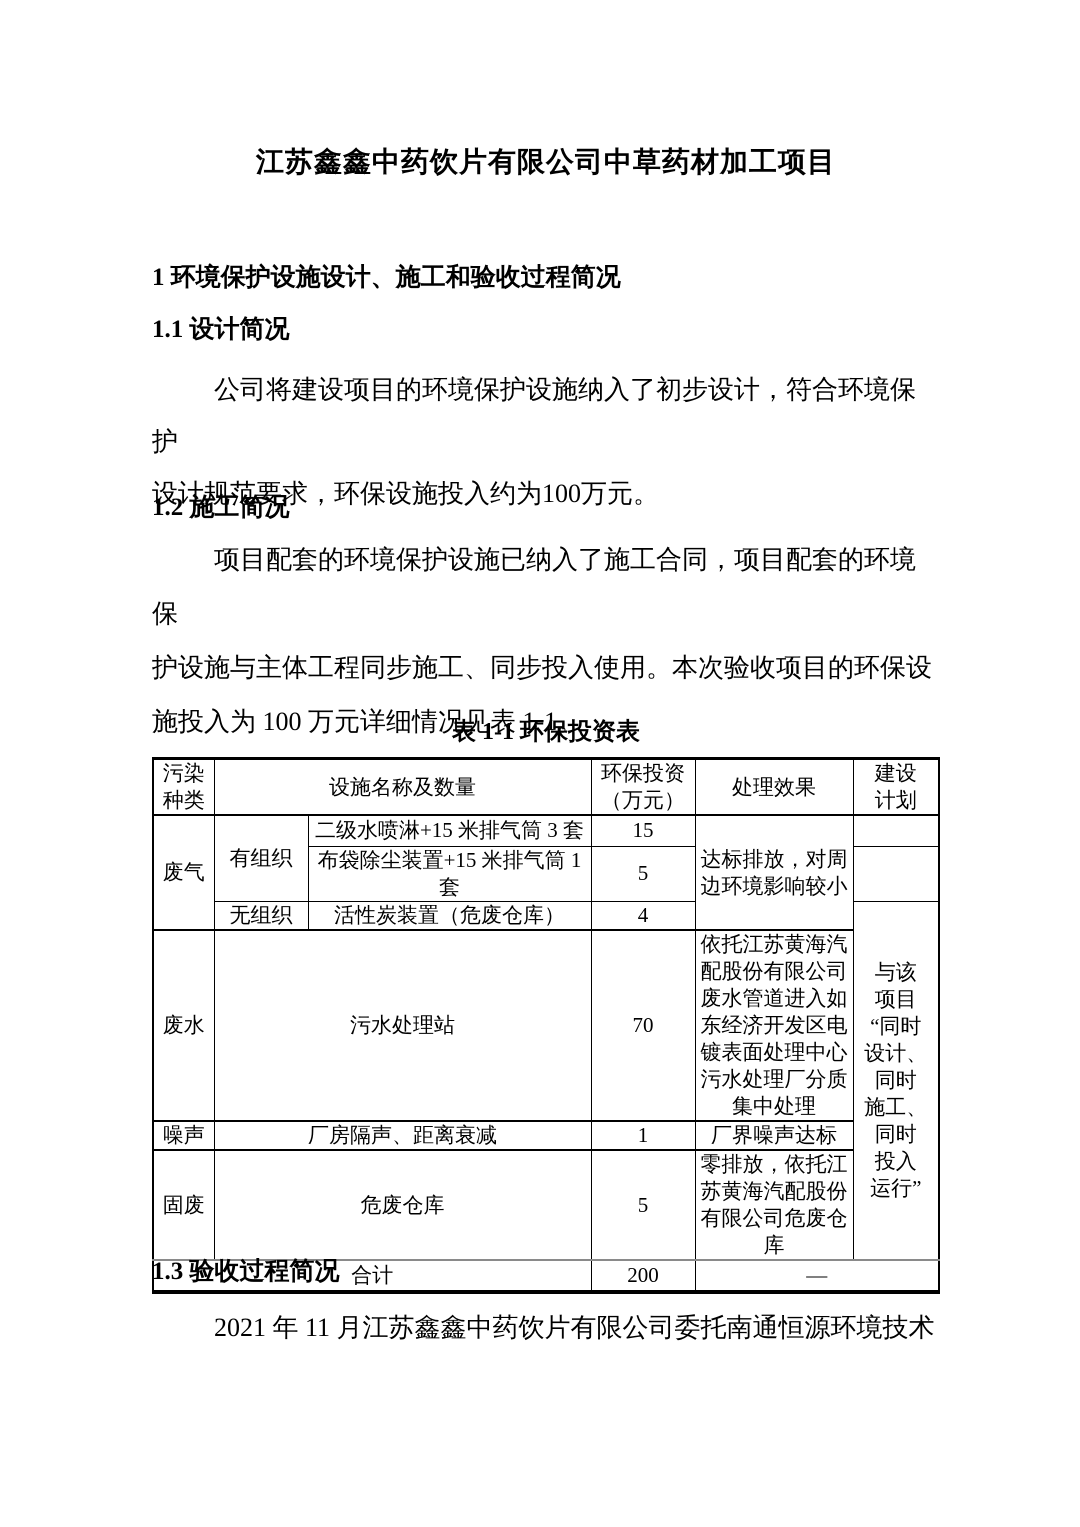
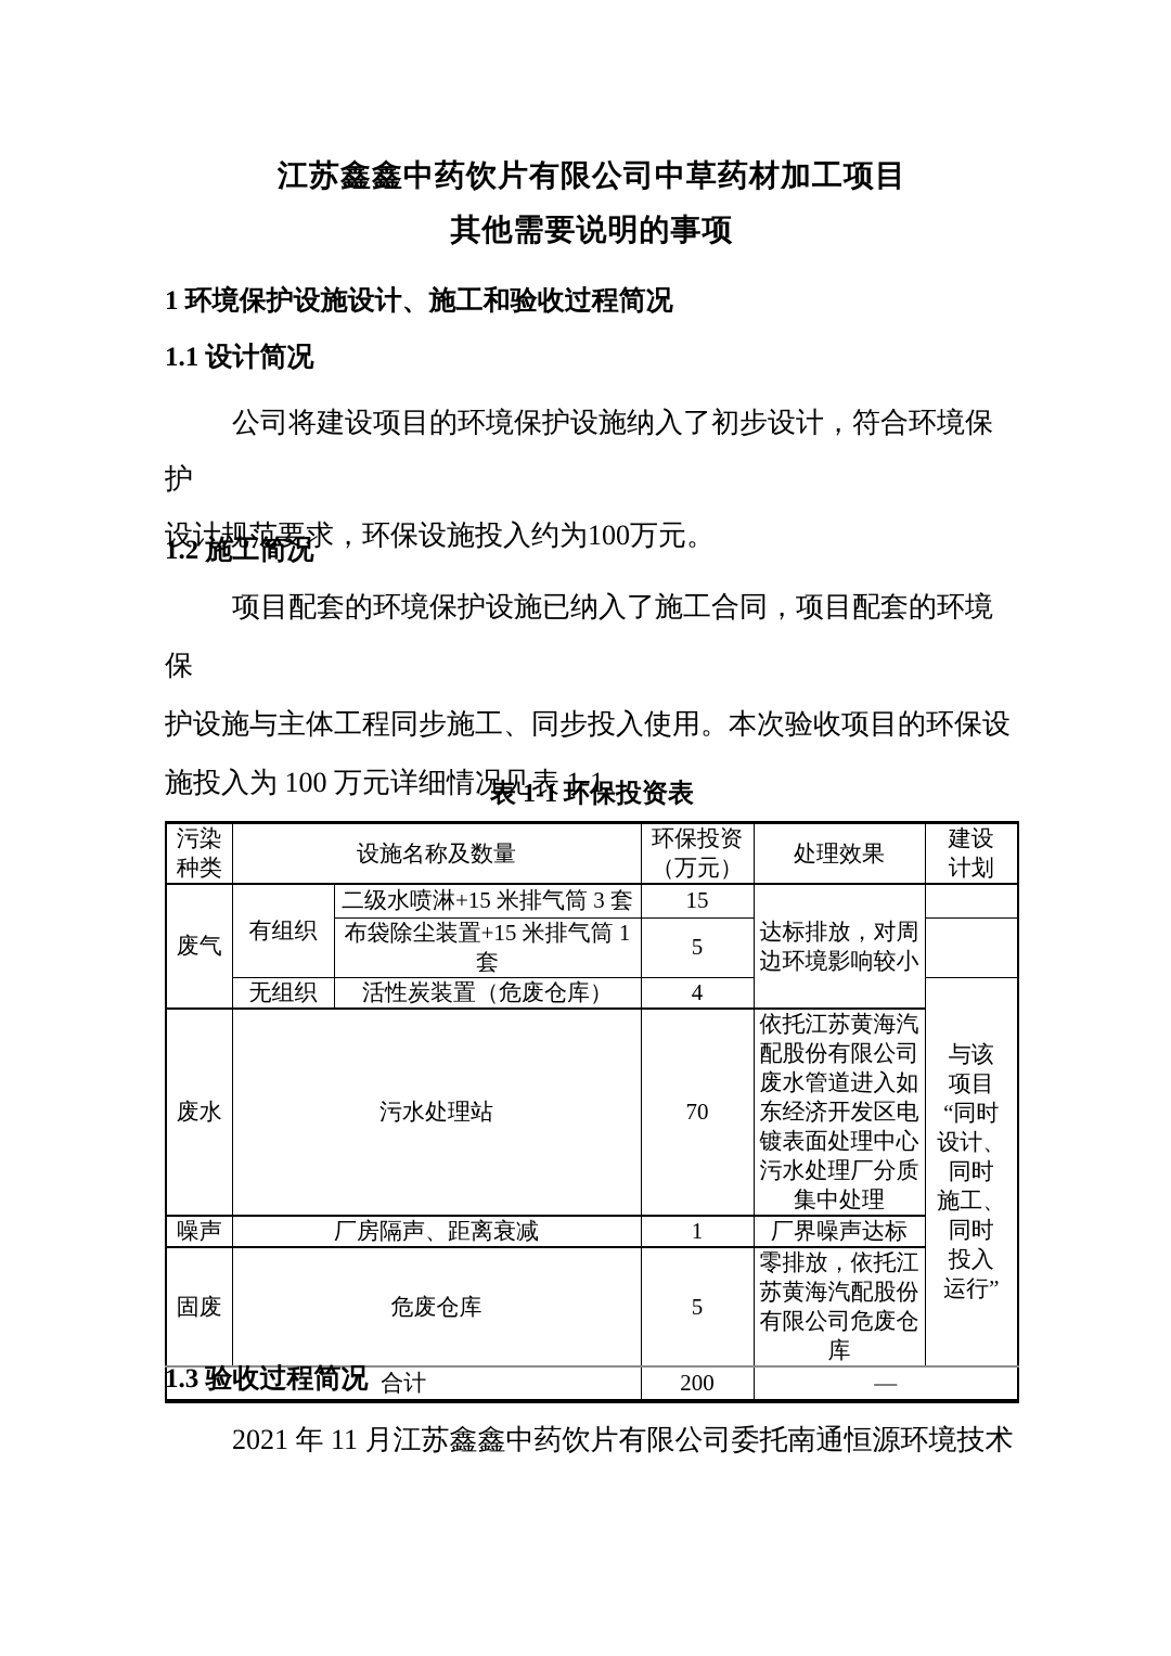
  江苏鑫鑫中药饮片有限公司中草药材加工项目
+ 其他需要说明的事项
  1 环境保护设施设计、施工和验收过程简况
  1.1 设计简况
  公司将建设项目的环境保护设施纳入了初步设计，符合环境保护
  设计规范要求，环保设施投入约为100万元。
  1.2 施工简况
  项目配套的环境保护设施已纳入了施工合同，项目配套的环境保
  护设施与主体工程同步施工、同步投入使用。本次验收项目的环保设
  施投入为 100 万元详细情况见表 1-1。
  表 1-1 环保投资表
  污染 种类	设施名称及数量	环保投资 （万元）	处理效果	建设 计划
  废气	有组织	二级水喷淋+15 米排气筒 3 套	15	达标排放，对周 边环境影响较小
  布袋除尘装置+15 米排气筒 1 套	5
  无组织	活性炭装置（危废仓库）	4	与该 项目 “同时 设计、 同时 施工、 同时 投入 运行”
  废水	污水处理站	70	依托江苏黄海汽 配股份有限公司 废水管道进入如 东经济开发区电 镀表面处理中心 污水处理厂分质 集中处理
  噪声	厂房隔声、距离衰减	1	厂界噪声达标
  固废	危废仓库	5	零排放，依托江 苏黄海汽配股份 有限公司危废仓 库
  合计	200	—
  1.3 验收过程简况
  2021 年 11 月江苏鑫鑫中药饮片有限公司委托南通恒源环境技术
